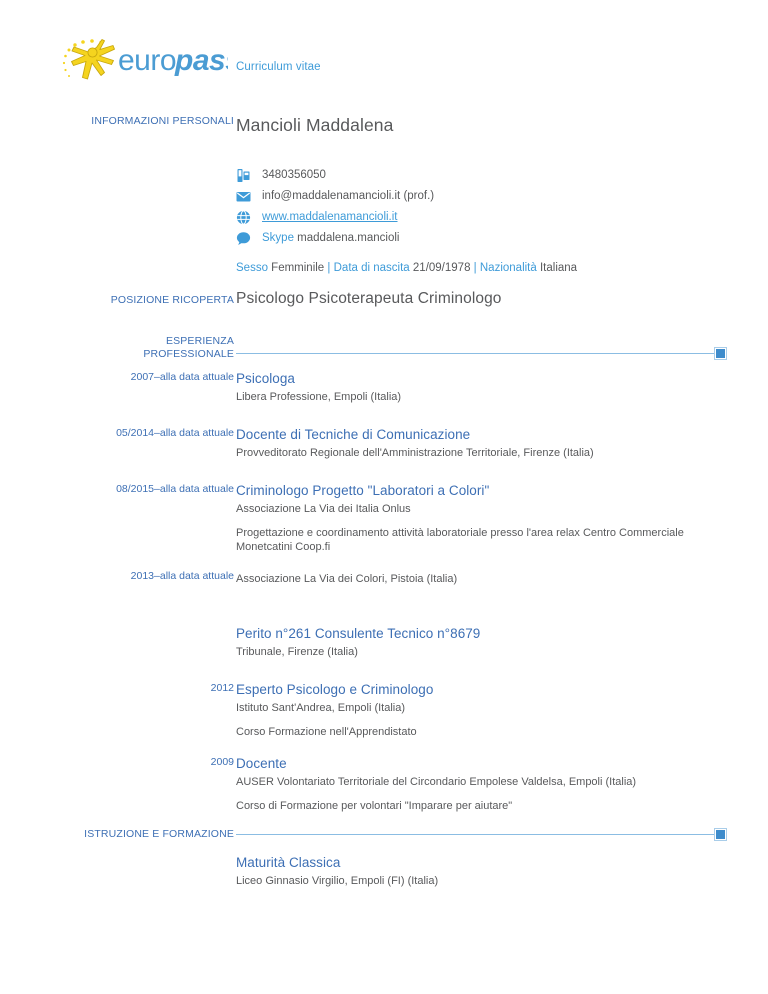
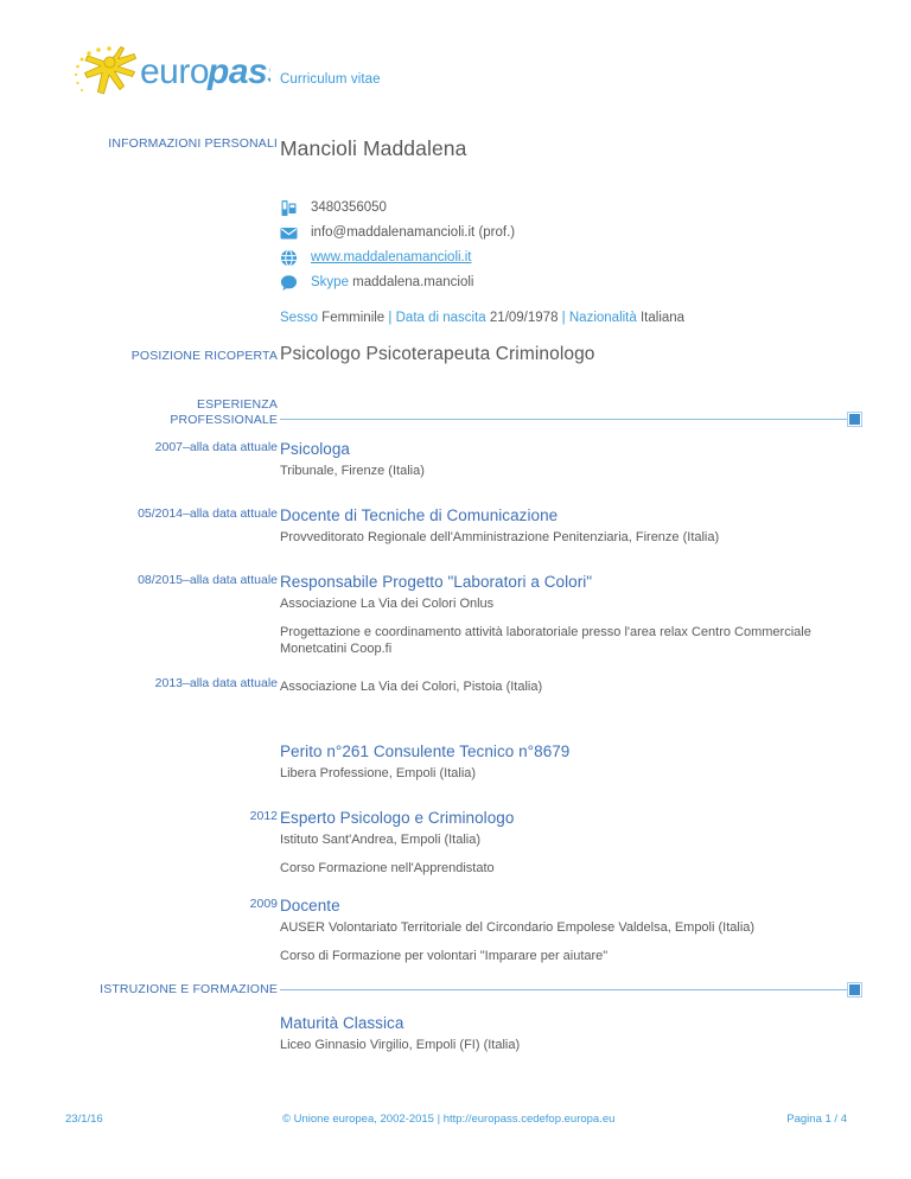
  euro
  pas
  Curriculum vitae
  INFORMAZIONI PERSONALI
  Mancioli Maddalena
  3480356050
  info@maddalenamancioli.it (prof.)
  www.maddalenamancioli.it
  Skype maddalena.mancioli
  Sesso Femminile | Data di nascita 21/09/1978 | Nazionalità Italiana
  POSIZIONE RICOPERTA
  Psicologo Psicoterapeuta Criminologo
  ESPERIENZA
  PROFESSIONALE
  2007–alla data attuale
  Psicologa
- Libera Professione, Empoli (Italia)
+ Tribunale, Firenze (Italia)
  05/2014–alla data attuale
  Docente di Tecniche di Comunicazione
- Provveditorato Regionale dell'Amministrazione Territoriale, Firenze (Italia)
+ Provveditorato Regionale dell'Amministrazione Penitenziaria, Firenze (Italia)
  08/2015–alla data attuale
- Criminologo Progetto "Laboratori a Colori"
+ Responsabile Progetto "Laboratori a Colori"
- Associazione La Via dei Italia Onlus
+ Associazione La Via dei Colori Onlus
  Progettazione e coordinamento attività laboratoriale presso l'area relax Centro Commerciale Monetcatini Coop.fi
  2013–alla data attuale
  Associazione La Via dei Colori, Pistoia (Italia)
  Perito n°261 Consulente Tecnico n°8679
- Tribunale, Firenze (Italia)
+ Libera Professione, Empoli (Italia)
  2012
  Esperto Psicologo e Criminologo
  Istituto Sant'Andrea, Empoli (Italia)
  Corso Formazione nell'Apprendistato
  2009
  Docente
  AUSER Volontariato Territoriale del Circondario Empolese Valdelsa, Empoli (Italia)
  Corso di Formazione per volontari "Imparare per aiutare"
  ISTRUZIONE E FORMAZIONE
  Maturità Classica
  Liceo Ginnasio Virgilio, Empoli (FI) (Italia)
+ 23/1/16
+ © Unione europea, 2002-2015 | http://europass.cedefop.europa.eu
+ Pagina 1 / 4
